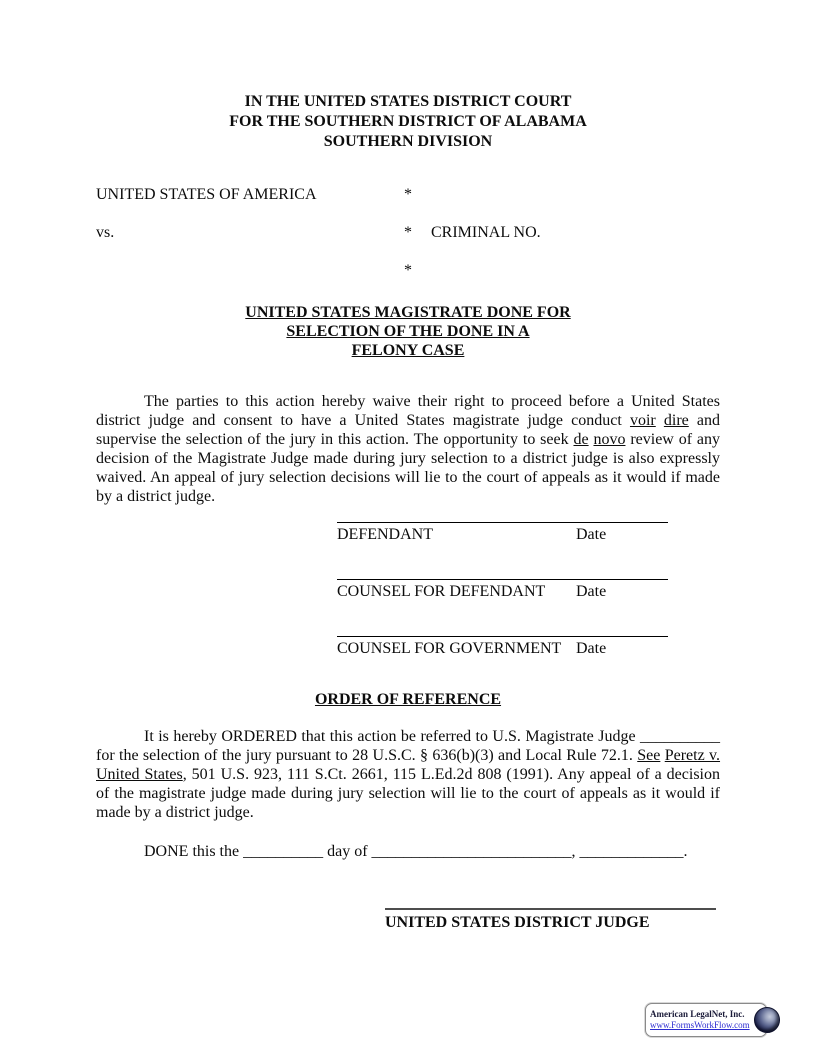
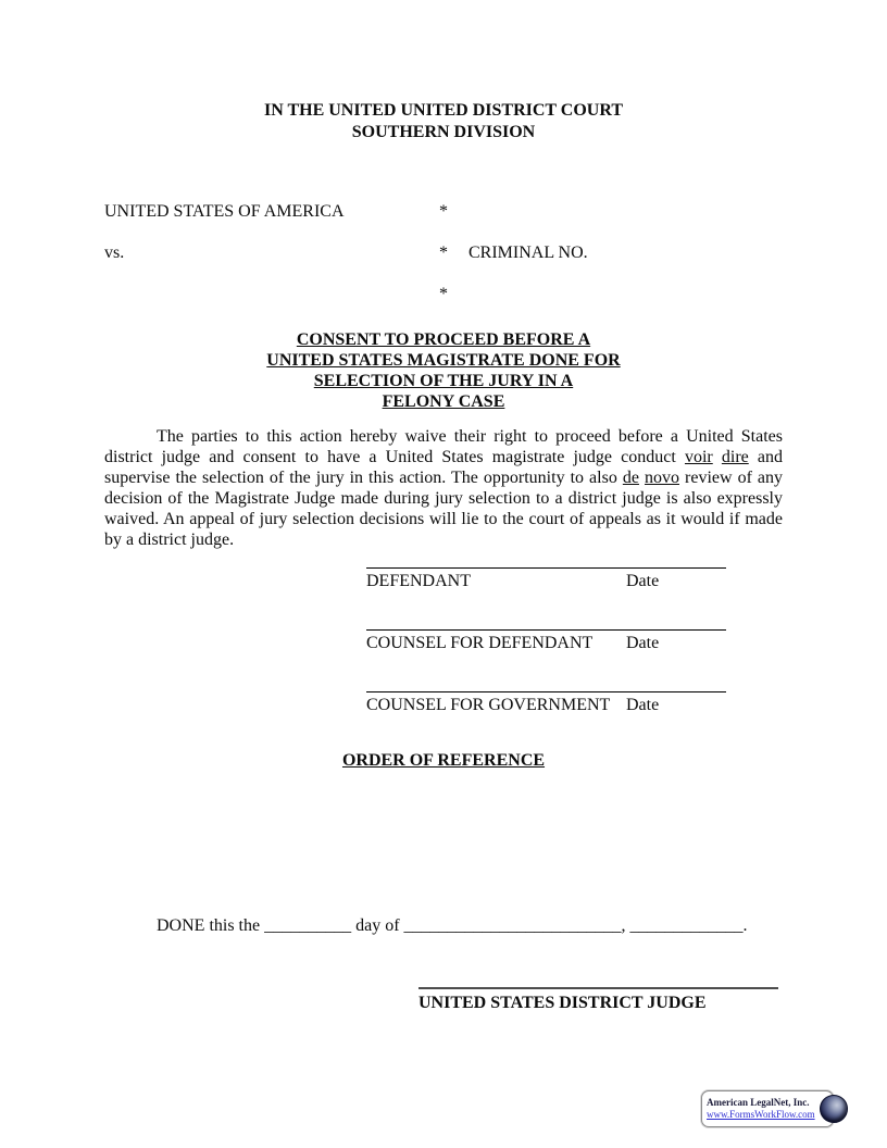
- IN THE UNITED STATES DISTRICT COURT
+ IN THE UNITED UNITED DISTRICT COURT
- FOR THE SOUTHERN DISTRICT OF ALABAMA
  SOUTHERN DIVISION
  UNITED STATES OF AMERICA
  *
  vs.
  *
  CRIMINAL NO.
  *
+ CONSENT TO PROCEED BEFORE A
  UNITED STATES MAGISTRATE DONE FOR
- SELECTION OF THE DONE IN A
+ SELECTION OF THE JURY IN A
  FELONY CASE
- The parties to this action hereby waive their right to proceed before a United States district judge and consent to have a United States magistrate judge conduct voir dire and supervise the selection of the jury in this action. The opportunity to seek de novo review of any decision of the Magistrate Judge made during jury selection to a district judge is also expressly waived. An appeal of jury selection decisions will lie to the court of appeals as it would if made by a district judge.
+ The parties to this action hereby waive their right to proceed before a United States district judge and consent to have a United States magistrate judge conduct voir dire and supervise the selection of the jury in this action. The opportunity to also de novo review of any decision of the Magistrate Judge made during jury selection to a district judge is also expressly waived. An appeal of jury selection decisions will lie to the court of appeals as it would if made by a district judge.
  DEFENDANT
  Date
  COUNSEL FOR DEFENDANT
  Date
  COUNSEL FOR GOVERNMENT
  Date
  ORDER OF REFERENCE
- It is hereby ORDERED that this action be referred to U.S. Magistrate Judge __________ for the selection of the jury pursuant to 28 U.S.C. § 636(b)(3) and Local Rule 72.1. See Peretz v. United States, 501 U.S. 923, 111 S.Ct. 2661, 115 L.Ed.2d 808 (1991). Any appeal of a decision of the magistrate judge made during jury selection will lie to the court of appeals as it would if made by a district judge.
  DONE this the __________ day of _________________________, _____________.
  UNITED STATES DISTRICT JUDGE
  American LegalNet, Inc.
  www.FormsWorkFlow.com
